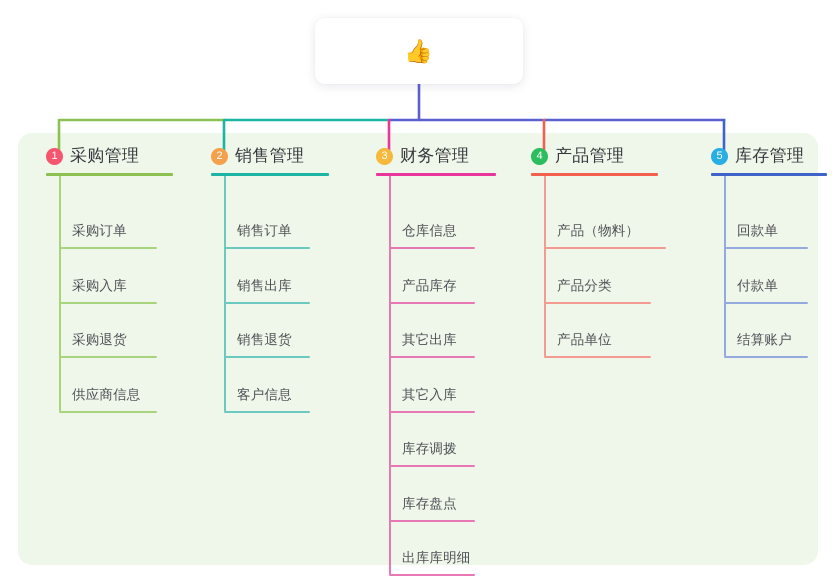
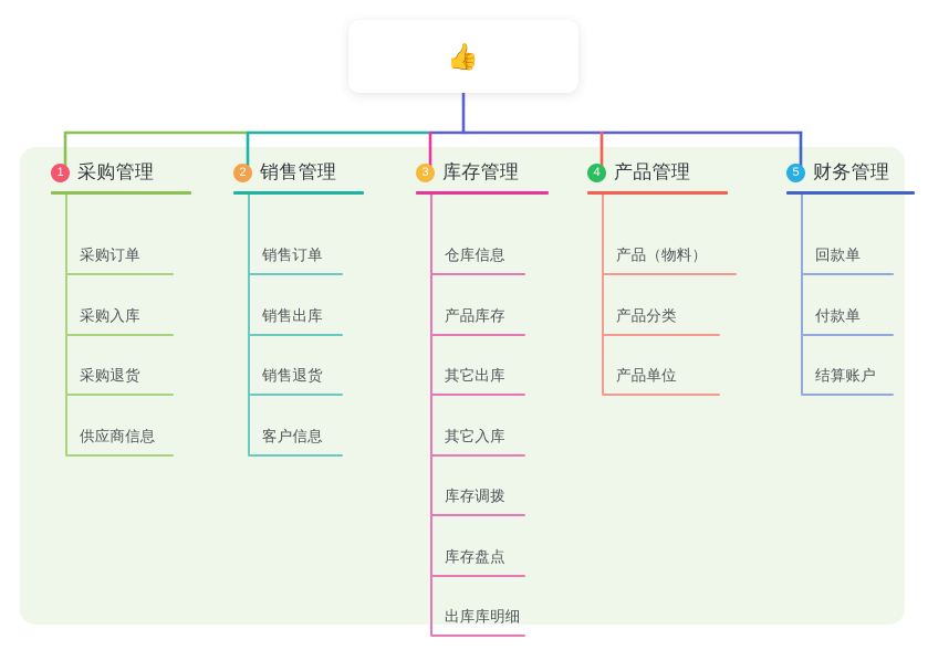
  👍
  1
  采购管理
  采购订单
  采购入库
  采购退货
  供应商信息
  2
  销售管理
  销售订单
  销售出库
  销售退货
  客户信息
  3
- 财务管理
+ 库存管理
  仓库信息
  产品库存
  其它出库
  其它入库
  库存调拨
  库存盘点
  出库库明细
  4
  产品管理
  产品（物料）
  产品分类
  产品单位
  5
- 库存管理
+ 财务管理
  回款单
  付款单
  结算账户
